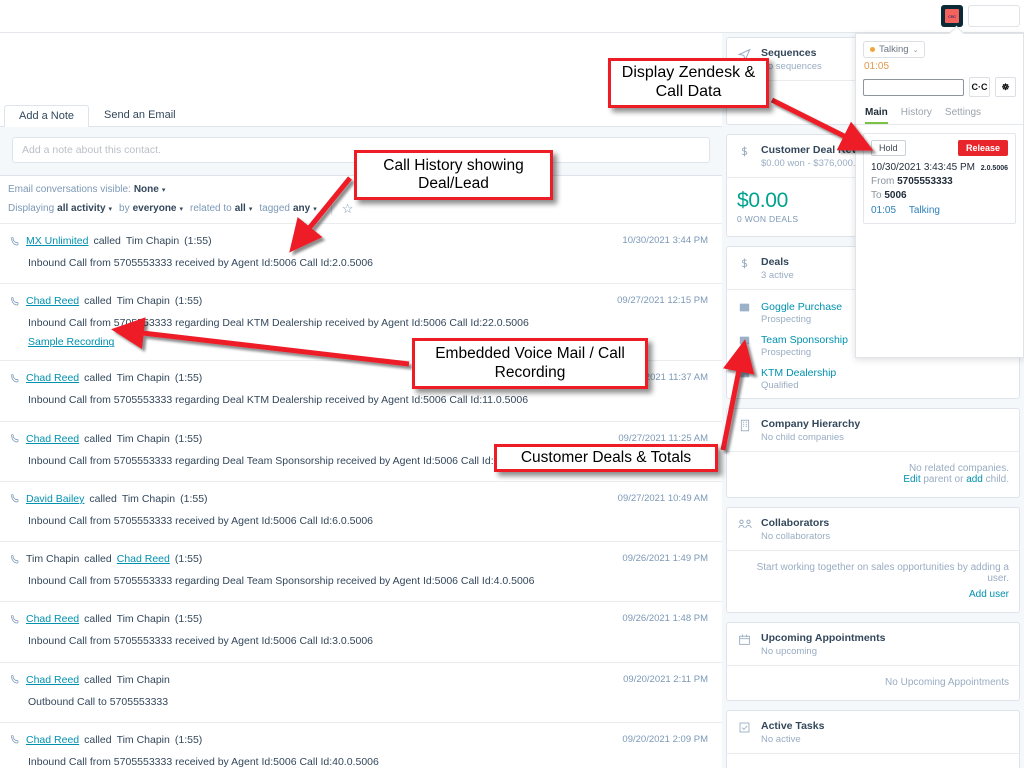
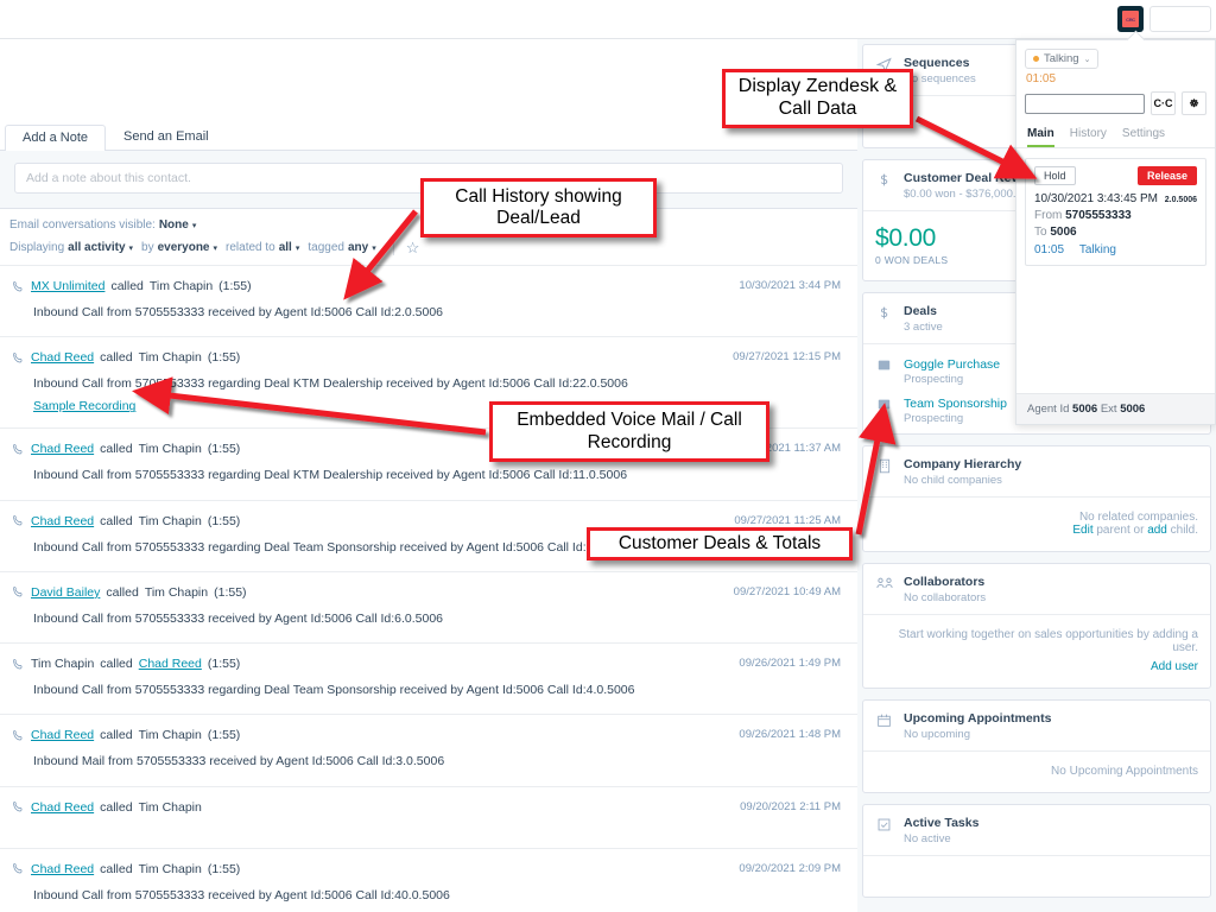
  Add a Note
  Send an Email
  Add a note about this contact.
  Email conversations visible:
  None
  Displaying
  all activity
  by
  everyone
  related to
  all
  tagged
  any
  ☆
  MX Unlimited
  called
  Tim Chapin
  (1:55)
  10/30/2021 3:44 PM
  Inbound Call from 5705553333 received by Agent Id:5006 Call Id:2.0.5006
  Chad Reed
  called
  Tim Chapin
  (1:55)
  09/27/2021 12:15 PM
  Inbound Call from 5705553333 regarding Deal KTM Dealership received by Agent Id:5006 Call Id:22.0.5006
  Sample Recording
  Chad Reed
  called
  Tim Chapin
  (1:55)
  Inbound Call from 5705553333 regarding Deal KTM Dealership received by Agent Id:5006 Call Id:11.0.5006
  Chad Reed
  called
  Tim Chapin
  (1:55)
  09/27/2021 11:25 AM
  Inbound Call from 5705553333 regarding Deal Team Sponsorship received by Agent Id:5006 Call Id:
  David Bailey
  called
  Tim Chapin
  (1:55)
  09/27/2021 10:49 AM
  Inbound Call from 5705553333 received by Agent Id:5006 Call Id:6.0.5006
  Tim Chapin
  called
  Chad Reed
  (1:55)
  09/26/2021 1:49 PM
  Inbound Call from 5705553333 regarding Deal Team Sponsorship received by Agent Id:5006 Call Id:4.0.5006
  Chad Reed
  called
  Tim Chapin
  (1:55)
  09/26/2021 1:48 PM
- Inbound Call from 5705553333 received by Agent Id:5006 Call Id:3.0.5006
+ Inbound Mail from 5705553333 received by Agent Id:5006 Call Id:3.0.5006
  Chad Reed
  called
  Tim Chapin
  09/20/2021 2:11 PM
- Outbound Call to 5705553333
  Chad Reed
  called
  Tim Chapin
  (1:55)
  09/20/2021 2:09 PM
  Inbound Call from 5705553333 received by Agent Id:5006 Call Id:40.0.5006
  Sequences
  o sequences
  Customer Deal Re
  $0.00
  0 WON DEALS
  Deals
  3 active
  Goggle Purchase
  Prospecting
  Team Sponsorship
  Prospecting
- KTM Dealership
- Qualified
  Company Hierarchy
  No child companies
  No related companies.
  Edit parent or add child.
  Collaborators
  No collaborators
  Start working together on sales opportunities by adding a user.
  Add user
  Upcoming Appointments
  No upcoming
  No Upcoming Appointments
  Active Tasks
  No active
  Talking
  01:05
  C·C
  ☸
  Main
  History
  Settings
  Hold
  Release
  10/30/2021 3:43:45 PM
  From 5705553333
  To 5006
  01:05 Talking
+ Agent Id 5006 Ext 5006
  Display Zendesk & Call Data
  Call History showing Deal/Lead
  Embedded Voice Mail / Call Recording
  Customer Deals & Totals
